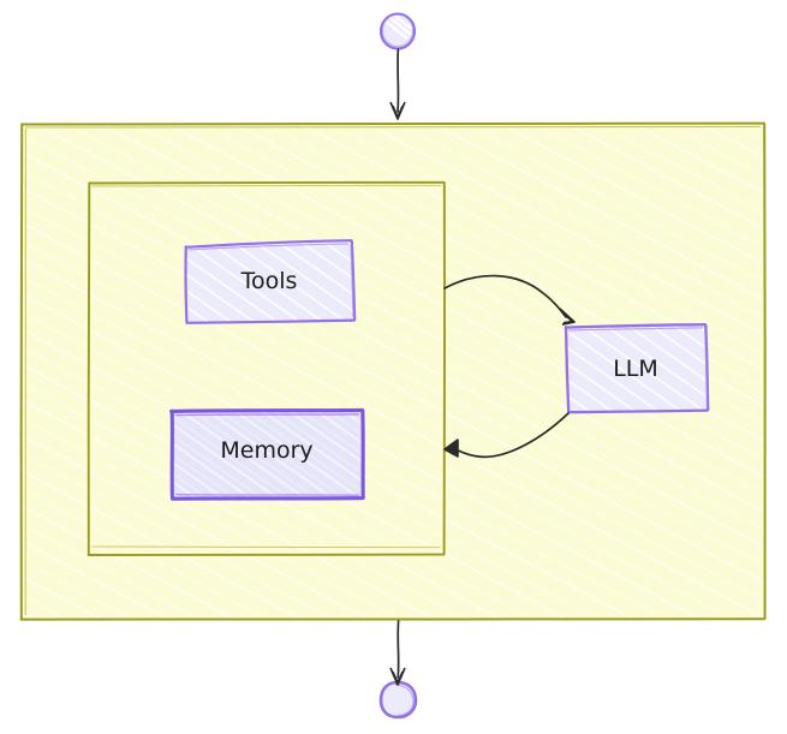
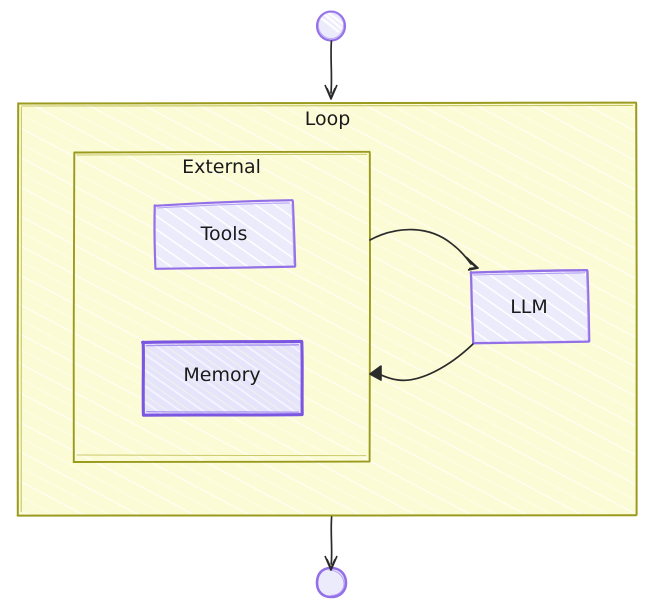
+ Loop
+ External
  Tools
  Memory
  LLM
